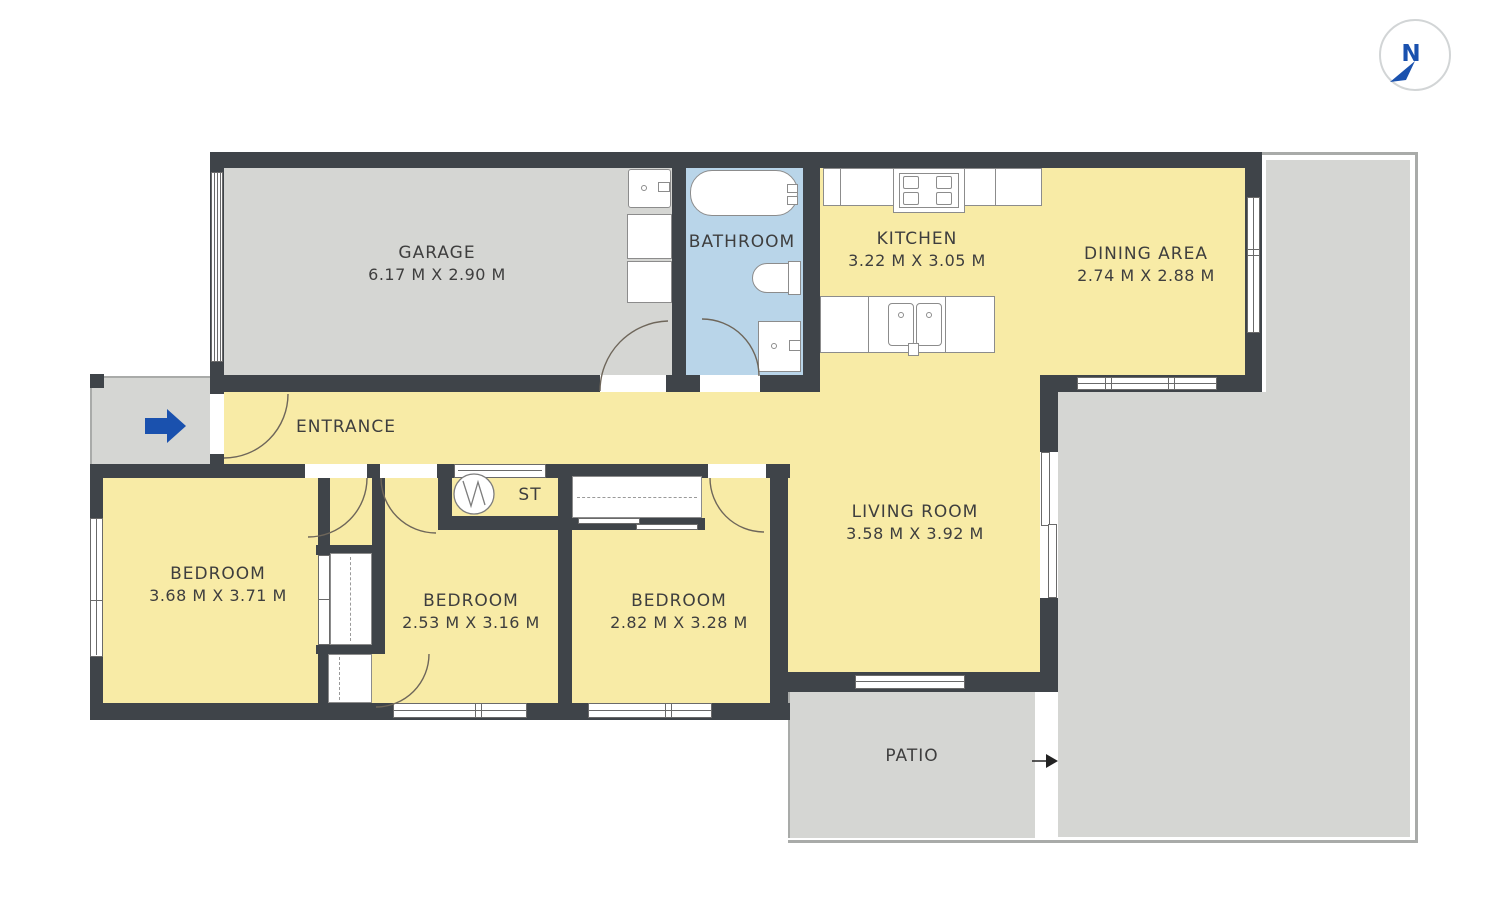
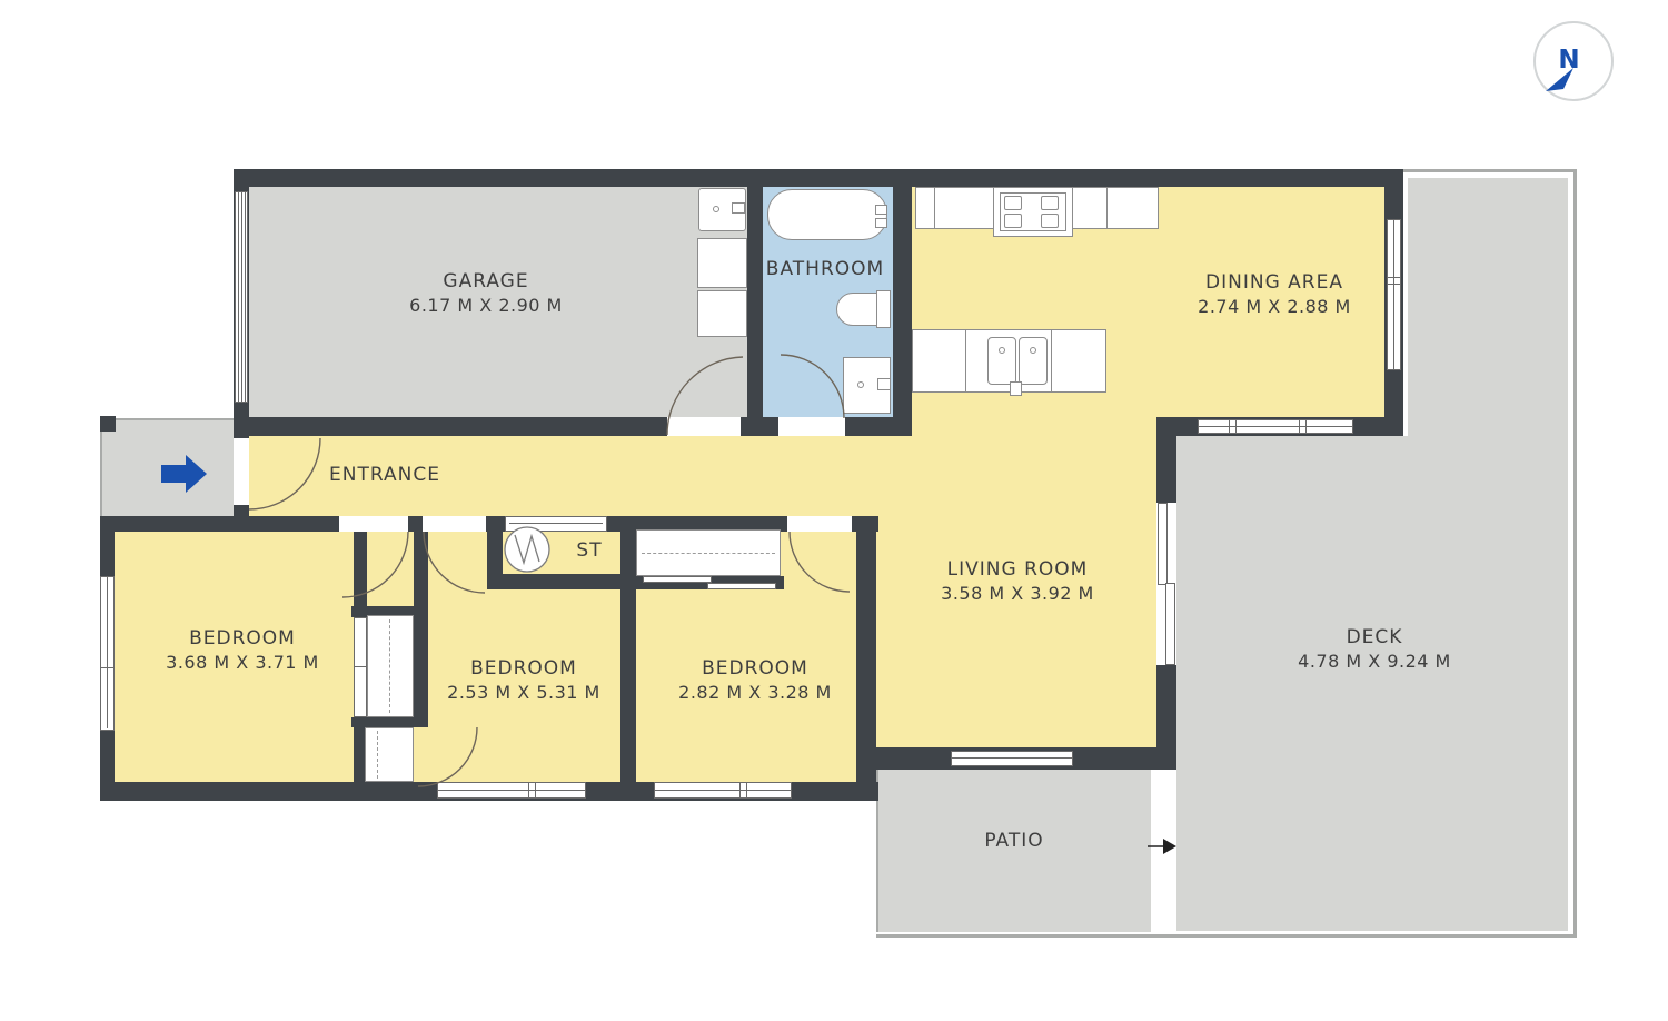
  N
  GARAGE
  6.17 M X 2.90 M
  BATHROOM
- KITCHEN
- 3.22 M X 3.05 M
  DINING AREA
  2.74 M X 2.88 M
  ENTRANCE
  ST
  BEDROOM
  3.68 M X 3.71 M
  BEDROOM
- 2.53 M X 3.16 M
+ 2.53 M X 5.31 M
  BEDROOM
  2.82 M X 3.28 M
  LIVING ROOM
  3.58 M X 3.92 M
+ DECK
+ 4.78 M X 9.24 M
  PATIO
